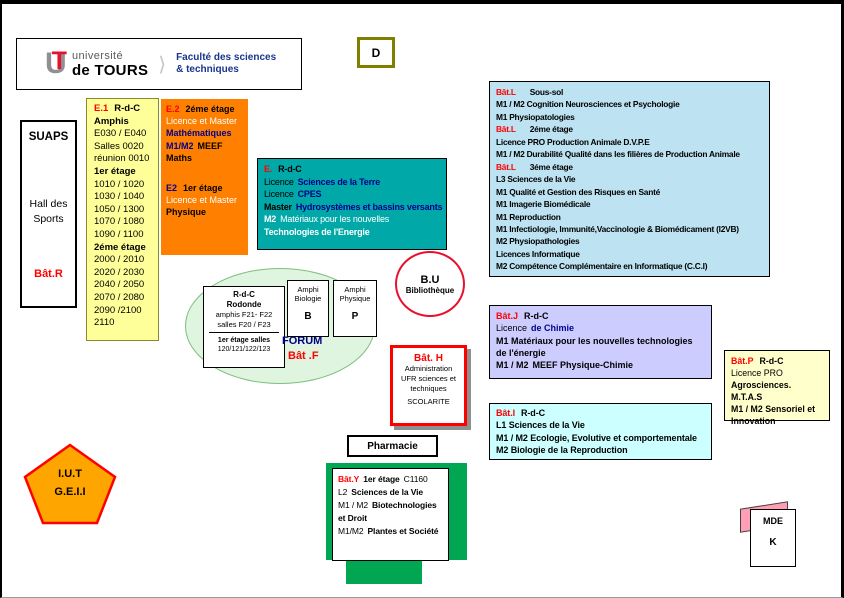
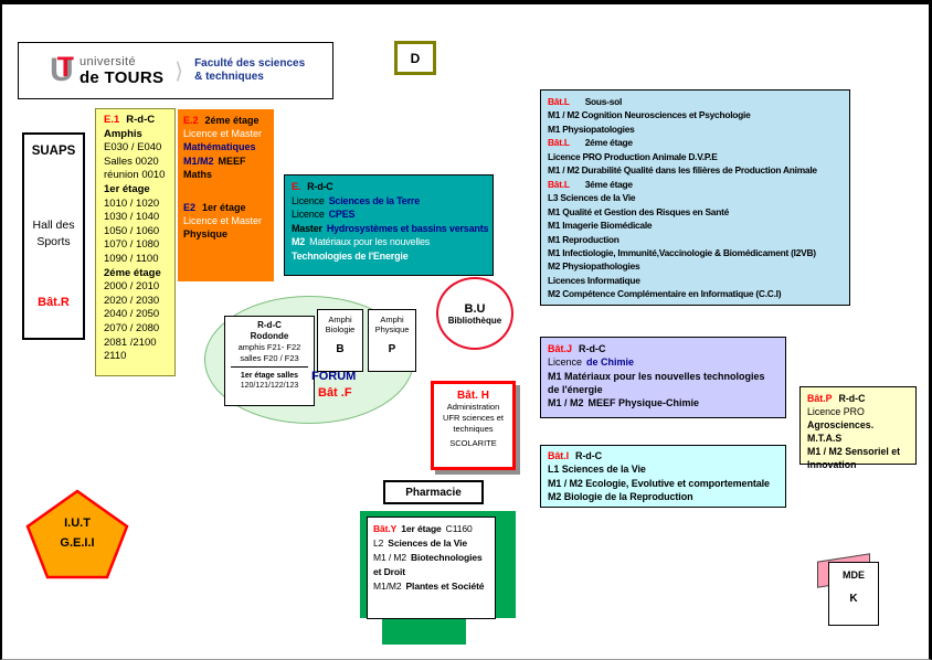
  U
  T
  université
  de TOURS
  ⟩
  Faculté des sciences
  & techniques
  D
  SUAPS
  Hall des
  Sports
  Bât.R
  E.1 R-d-C
  Amphis
  E030 / E040
  Salles 0020
  réunion 0010
  1er étage
  1010 / 1020
  1030 / 1040
- 1050 / 1300
+ 1050 / 1060
  1070 / 1080
  1090 / 1100
  2éme étage
  2000 / 2010
  2020 / 2030
  2040 / 2050
  2070 / 2080
- 2090 /2100
+ 2081 /2100
  2110
  E.2 2éme étage
  Licence et Master
  Mathématiques
  M1/M2 MEEF Maths
  E2 1er étage
  Licence et Master
  Physique
  E. R-d-C
  Licence Sciences de la Terre
  Licence CPES
  Master Hydrosystèmes et bassins versants
  M2 Matériaux pour les nouvelles
  Technologies de l'Energie
  Bât.L Sous-sol
  M1 / M2 Cognition Neurosciences et Psychologie
  M1 Physiopatologies
  Bât.L 2éme étage
  Licence PRO Production Animale D.V.P.E
  M1 / M2 Durabilité Qualité dans les filières de Production Animale
  Bât.L 3éme étage
  L3 Sciences de la Vie
  M1 Qualité et Gestion des Risques en Santé
  M1 Imagerie Biomédicale
  M1 Reproduction
  M1 Infectiologie, Immunité,Vaccinologie & Biomédicament (I2VB)
  M2 Physiopathologies
  Licences Informatique
  M2 Compétence Complémentaire en Informatique (C.C.I)
  R-d-C
  Rodonde
  amphis F21- F22
  salles F20 / F23
  FORUM
  Bât .F
  Amphi
  Biologie
  B
  Amphi
  Physique
  P
  B.U
  Bibliothèque
  Bât. H
  Administration
  UFR sciences et
  techniques
  SCOLARITE
  Bât.J R-d-C
  Licence de Chimie
  M1 Matériaux pour les nouvelles technologies de l'énergie
  M1 / M2 MEEF Physique-Chimie
  Bât.P R-d-C
  Licence PRO
  Agrosciences. M.T.A.S
  M1 / M2 Sensoriel et
  Innovation
  Bât.I R-d-C
  L1 Sciences de la Vie
  M1 / M2 Ecologie, Evolutive et comportementale
  M2 Biologie de la Reproduction
  Pharmacie
  Bât.Y 1er étage C1160
  L2 Sciences de la Vie
  M1 / M2 Biotechnologies
  et Droit
  M1/M2 Plantes et Société
  I.U.T
  G.E.I.I
  MDE
  K
